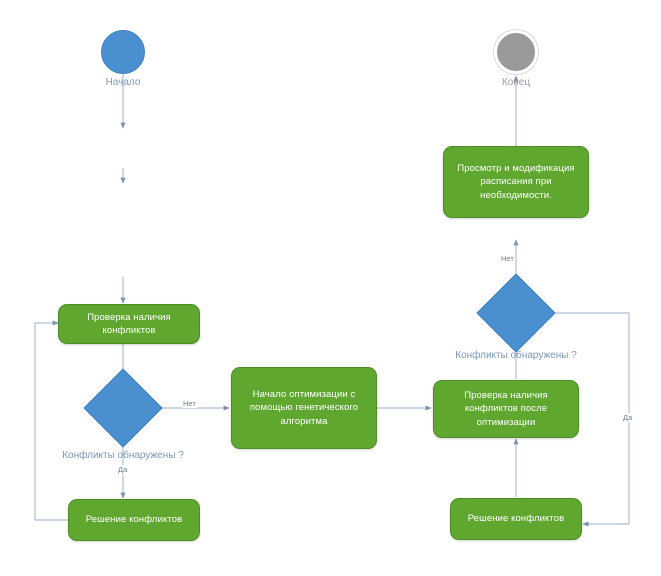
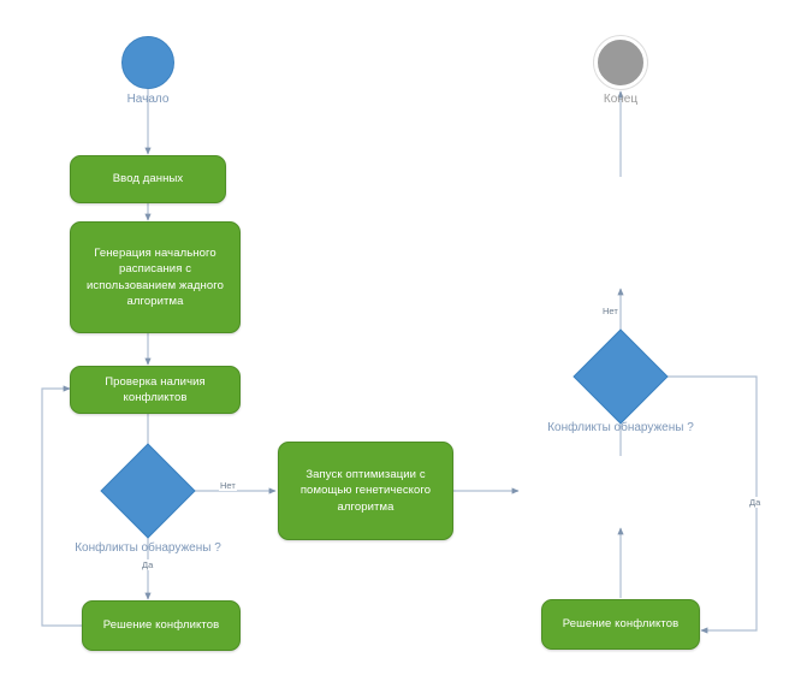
  Начало
  Конец
+ Ввод данных
+ Генерация начального расписания с использованием жадного алгоритма
  Проверка наличия конфликтов
  Конфликты обнаружены ?
  Нет
  Да
  Решение конфликтов
- Начало оптимизации с помощью генетического алгоритма
+ Запуск оптимизации с помощью генетического алгоритма
- Проверка наличия конфликтов после оптимизации
  Конфликты обнаружены ?
  Нет
  Да
  Решение конфликтов
- Просмотр и модификация расписания при необходимости.
